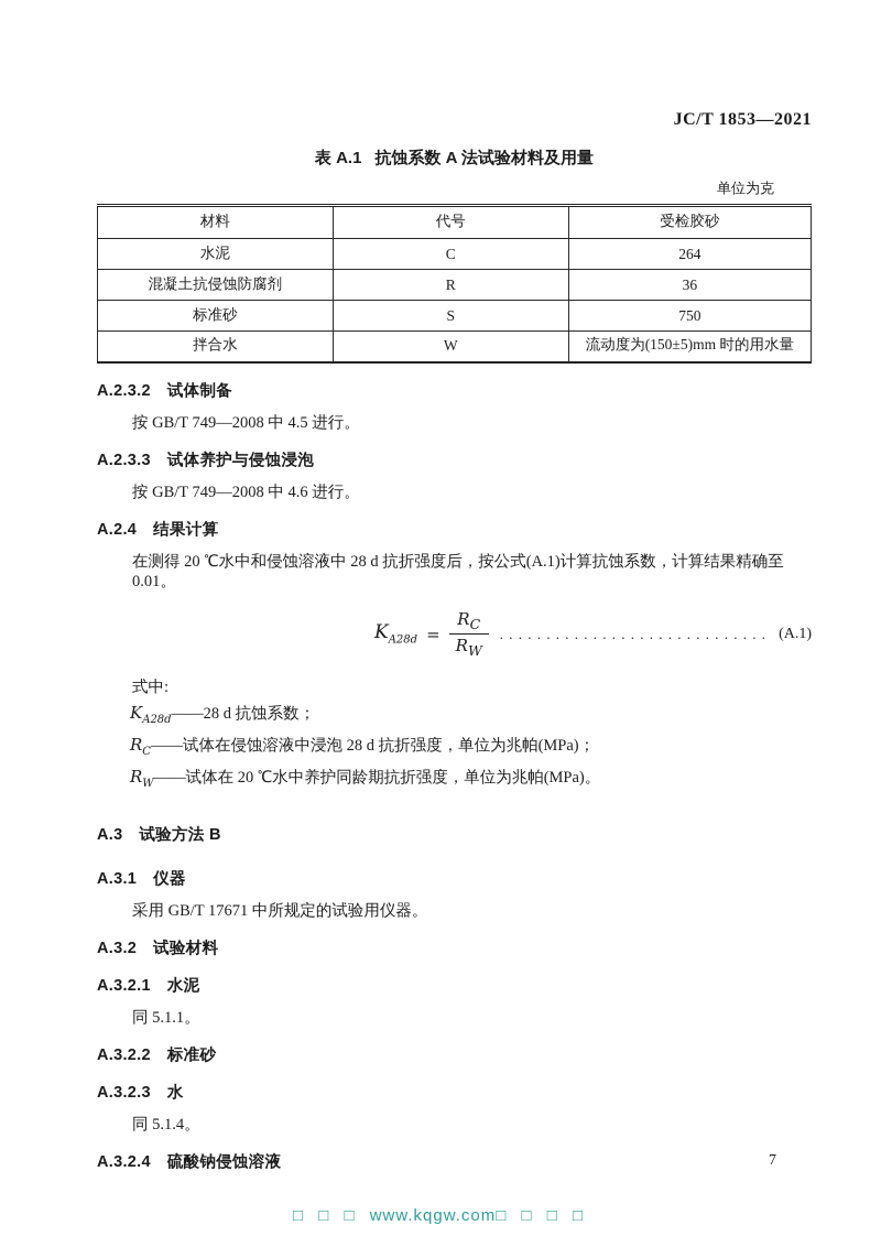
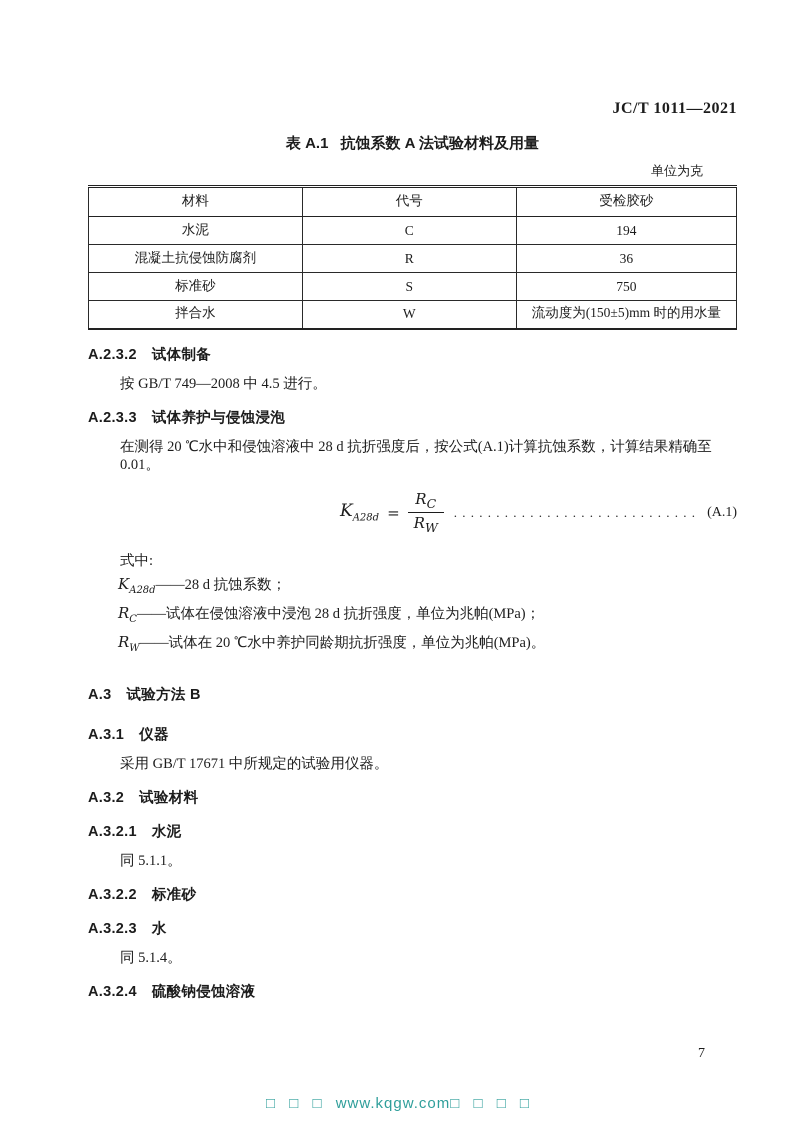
- JC/T 1853—2021
+ JC/T 1011—2021
  表 A.1 抗蚀系数 A 法试验材料及用量
  单位为克
  材料	代号	受检胶砂
- 水泥	C	264
+ 水泥	C	194
  混凝土抗侵蚀防腐剂	R	36
  标准砂	S	750
  拌合水	W	流动度为(150±5)mm 时的用水量
  A.2.3.2 试体制备
  按 GB/T 749—2008 中 4.5 进行。
  A.2.3.3 试体养护与侵蚀浸泡
- 按 GB/T 749—2008 中 4.6 进行。
- A.2.4 结果计算
  在测得 20 ℃水中和侵蚀溶液中 28 d 抗折强度后，按公式(A.1)计算抗蚀系数，计算结果精确至 0.01。
  KA28d
  =
  RC
  RW
  . . . . . . . . . . . . . . . . . . . . . . . . . . . . .
  (A.1)
  式中:
  KA28d——28 d 抗蚀系数；
  RC——试体在侵蚀溶液中浸泡 28 d 抗折强度，单位为兆帕(MPa)；
  RW——试体在 20 ℃水中养护同龄期抗折强度，单位为兆帕(MPa)。
  A.3 试验方法 B
  A.3.1 仪器
  采用 GB/T 17671 中所规定的试验用仪器。
  A.3.2 试验材料
  A.3.2.1 水泥
  同 5.1.1。
  A.3.2.2 标准砂
  A.3.2.3 水
  同 5.1.4。
  A.3.2.4 硫酸钠侵蚀溶液
  7
  □ □ □ www.kqgw.com□ □ □ □
